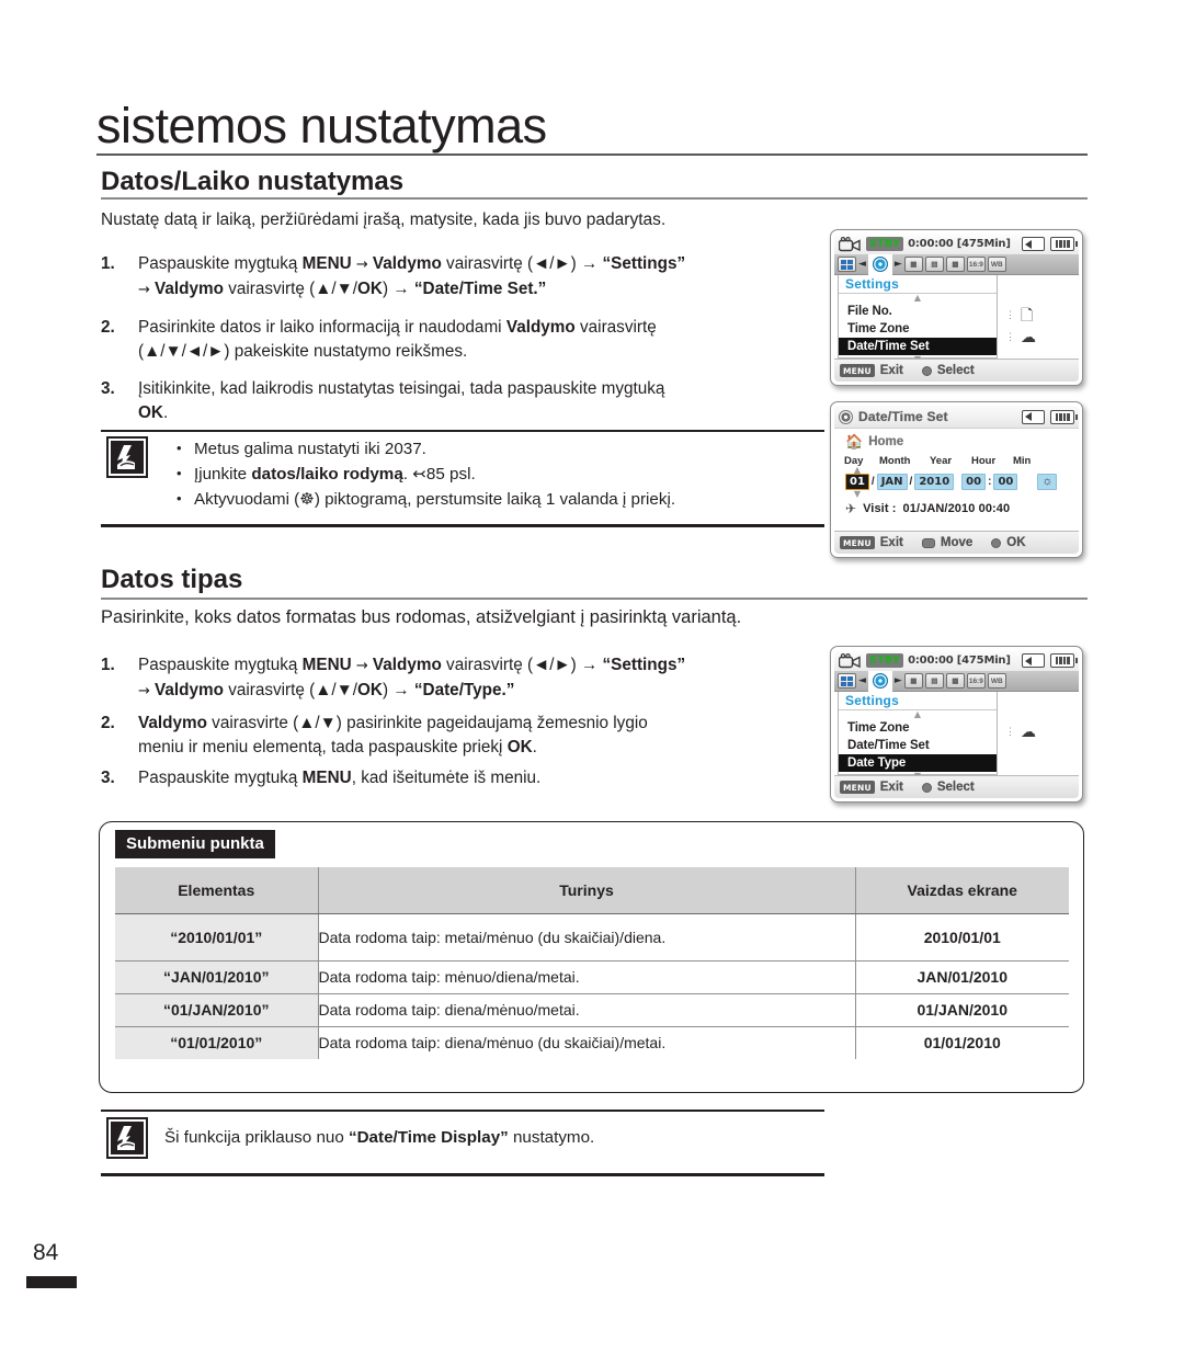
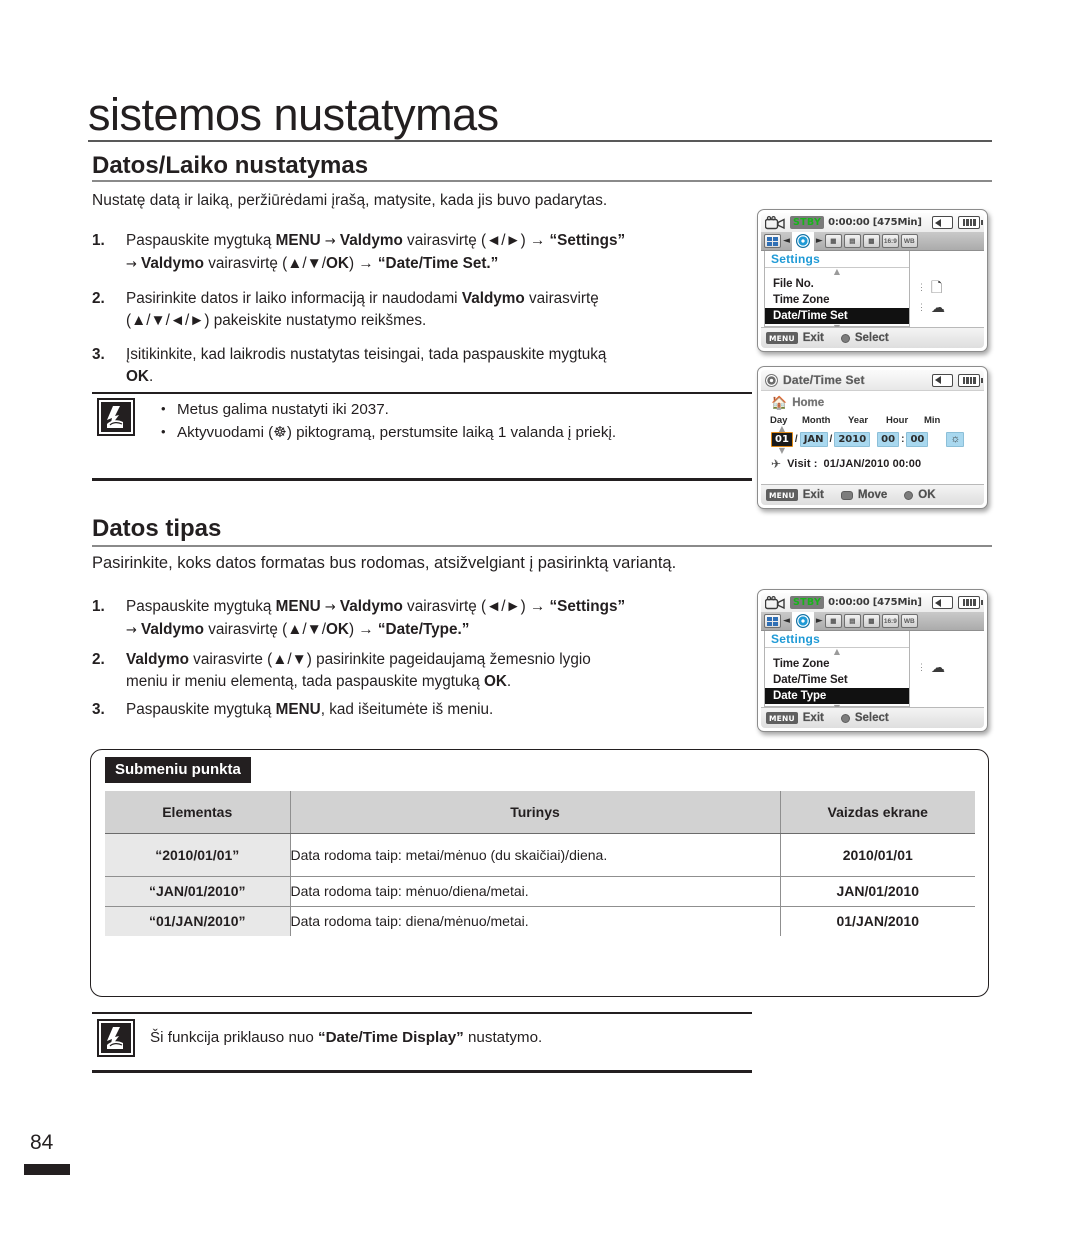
  sistemos nustatymas
  Datos/Laiko nustatymas
  Nustatę datą ir laiką, peržiūrėdami įrašą, matysite, kada jis buvo padarytas.
  1.
  Paspauskite mygtuką MENU → Valdymo vairasvirtę (◄/►) → “Settings”
  → Valdymo vairasvirtę (▲/▼/OK) → “Date/Time Set.”
  2.
  Pasirinkite datos ir laiko informaciją ir naudodami Valdymo vairasvirtę
  (▲/▼/◄/►) pakeiskite nustatymo reikšmes.
  3.
  Įsitikinkite, kad laikrodis nustatytas teisingai, tada paspauskite mygtuką
  OK.
  Metus galima nustatyti iki 2037.
- Įjunkite datos/laiko rodymą. ↢85 psl.
  Aktyvuodami (☸) piktogramą, perstumsite laiką 1 valanda į priekį.
  Datos tipas
  Pasirinkite, koks datos formatas bus rodomas, atsižvelgiant į pasirinktą variantą.
  1.
  Paspauskite mygtuką MENU → Valdymo vairasvirtę (◄/►) → “Settings”
  → Valdymo vairasvirtę (▲/▼/OK) → “Date/Type.”
  2.
  Valdymo vairasvirte (▲/▼) pasirinkite pageidaujamą žemesnio lygio
- meniu ir meniu elementą, tada paspauskite priekį OK.
+ meniu ir meniu elementą, tada paspauskite mygtuką OK.
  3.
  Paspauskite mygtuką MENU, kad išeitumėte iš meniu.
  Submeniu punkta
  Elementas	Turinys	Vaizdas ekrane
  “2010/01/01”	Data rodoma taip: metai/mėnuo (du skaičiai)/diena.	2010/01/01
  “JAN/01/2010”	Data rodoma taip: mėnuo/diena/metai.	JAN/01/2010
  “01/JAN/2010”	Data rodoma taip: diena/mėnuo/metai.	01/JAN/2010
- “01/01/2010”	Data rodoma taip: diena/mėnuo (du skaičiai)/metai.	01/01/2010
  Ši funkcija priklauso nuo “Date/Time Display” nustatymo.
  84
  STBY
  0:00:00 [475Min]
  ◄
  ►
  Settings
  ▲
  File No.
  Time Zone
  Date/Time Set
  ⋮
  🗋
  ⋮
  ☁
  MENU
  Exit
  Select
  Date/Time Set
  🏠
  Home
  Day
  Month
  Year
  Hour
  Min
  ▲
  ▼
  01
  /
  JAN
  /
  2010
  00
  :
  00
  ☼
  ✈
  Visit :
- 01/JAN/2010 00:40
+ 01/JAN/2010 00:00
  MENU
  Exit
  Move
  OK
  STBY
  0:00:00 [475Min]
  ◄
  ►
  Settings
  ▲
  Time Zone
  Date/Time Set
  Date Type
  ⋮
  ☁
  MENU
  Exit
  Select
